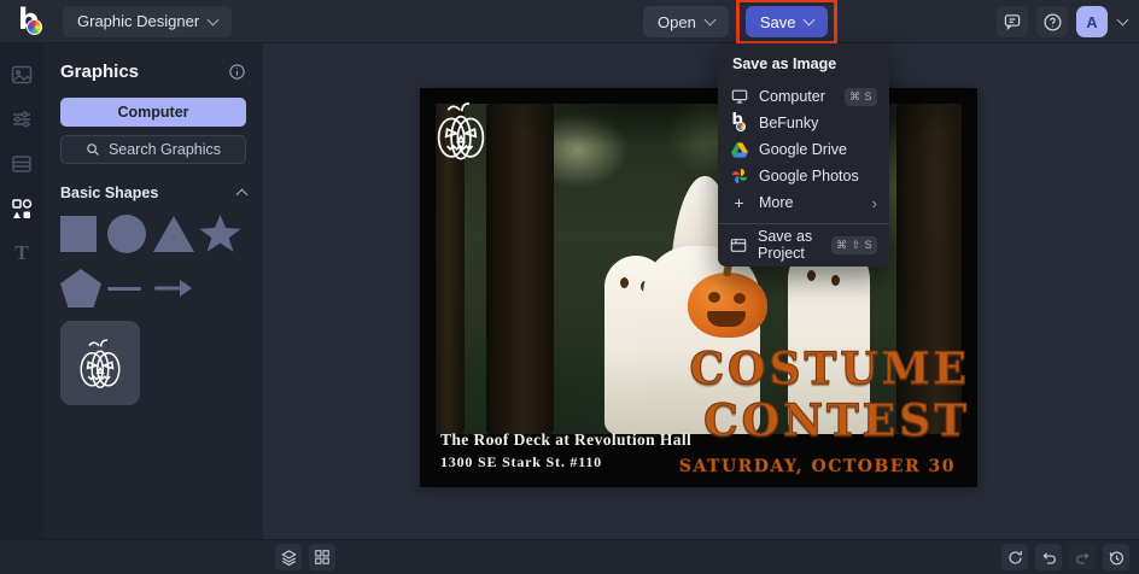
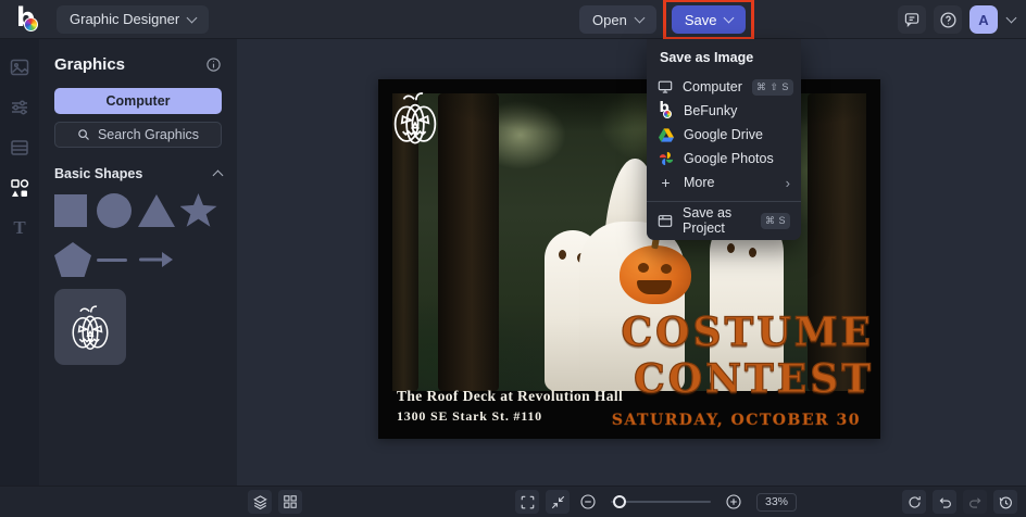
  b
  Graphic Designer
  Open
  Save
  A
  T
  Graphics
  Computer
  Search Graphics
  Basic Shapes
  COSTUME
  CONTEST
  SATURDAY, OCTOBER 30
  The Roof Deck at Revolution Hall
  1300 SE Stark St. #110
  Save as Image
  Computer
- ⌘ S
+ ⌘ ⇧ S
  b
  BeFunky
  Google Drive
  Google Photos
  +
  More
  ›
  Save as Project
- ⌘ ⇧ S
+ ⌘ S
+ 33%
